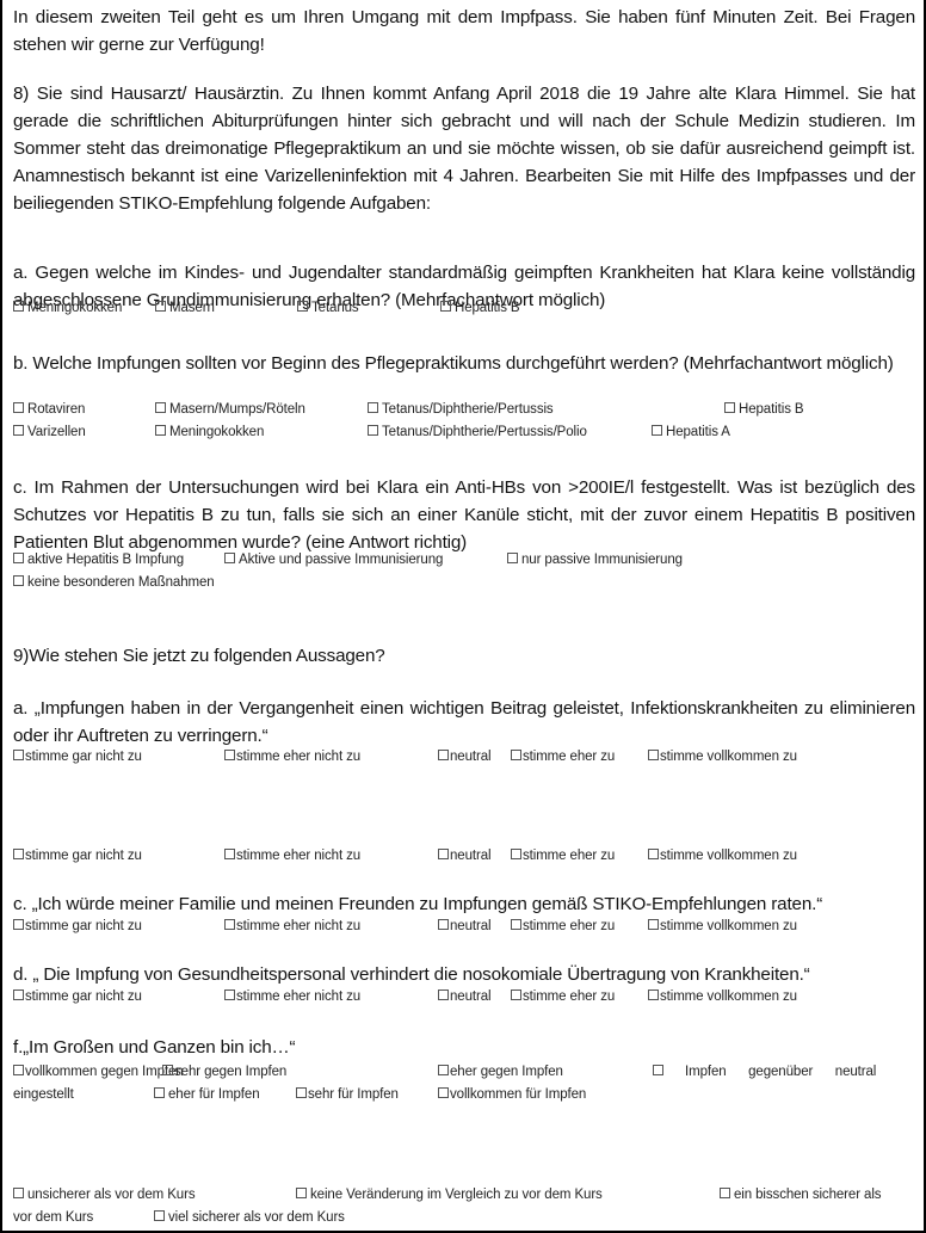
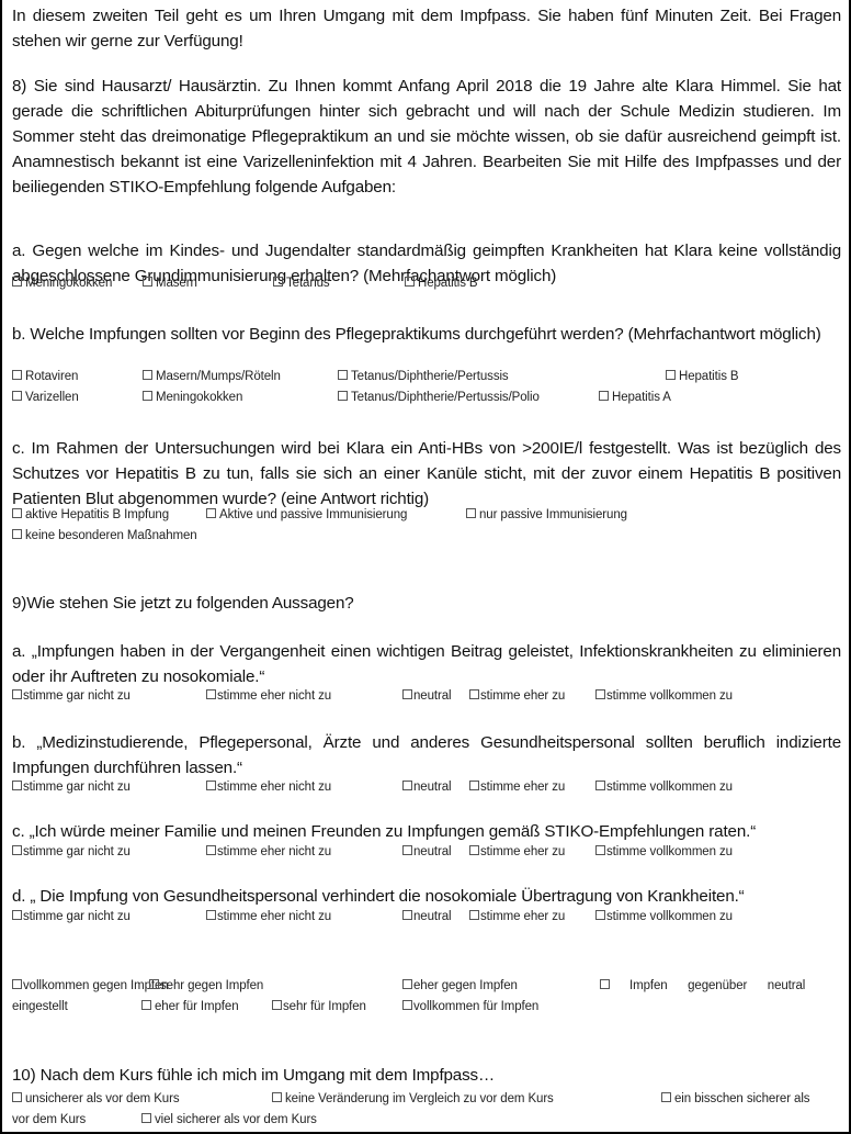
  In diesem zweiten Teil geht es um Ihren Umgang mit dem Impfpass. Sie haben fünf Minuten Zeit. Bei Fragen stehen wir gerne zur Verfügung!
  8) Sie sind Hausarzt/ Hausärztin. Zu Ihnen kommt Anfang April 2018 die 19 Jahre alte Klara Himmel. Sie hat gerade die schriftlichen Abiturprüfungen hinter sich gebracht und will nach der Schule Medizin studieren. Im Sommer steht das dreimonatige Pflegepraktikum an und sie möchte wissen, ob sie dafür ausreichend geimpft ist. Anamnestisch bekannt ist eine Varizelleninfektion mit 4 Jahren. Bearbeiten Sie mit Hilfe des Impfpasses und der beiliegenden STIKO-Empfehlung folgende Aufgaben:
  a. Gegen welche im Kindes- und Jugendalter standardmäßig geimpften Krankheiten hat Klara keine vollständig abgeschlossene Grundimmunisierung erhalten? (Mehrfachantwort möglich)
  Meningokokken
  Masern
  Tetanus
  Hepatitis B
  b. Welche Impfungen sollten vor Beginn des Pflegepraktikums durchgeführt werden? (Mehrfachantwort möglich)
  Rotaviren
  Masern/Mumps/Röteln
  Tetanus/Diphtherie/Pertussis
  Hepatitis B
  Varizellen
  Meningokokken
  Tetanus/Diphtherie/Pertussis/Polio
  Hepatitis A
  c. Im Rahmen der Untersuchungen wird bei Klara ein Anti-HBs von >200IE/l festgestellt. Was ist bezüglich des Schutzes vor Hepatitis B zu tun, falls sie sich an einer Kanüle sticht, mit der zuvor einem Hepatitis B positiven Patienten Blut abgenommen wurde? (eine Antwort richtig)
  aktive Hepatitis B Impfung
  Aktive und passive Immunisierung
  nur passive Immunisierung
  keine besonderen Maßnahmen
  9)Wie stehen Sie jetzt zu folgenden Aussagen?
- a. „Impfungen haben in der Vergangenheit einen wichtigen Beitrag geleistet, Infektionskrankheiten zu eliminieren oder ihr Auftreten zu verringern.“
+ a. „Impfungen haben in der Vergangenheit einen wichtigen Beitrag geleistet, Infektionskrankheiten zu eliminieren oder ihr Auftreten zu nosokomiale.“
  stimme gar nicht zu
  stimme eher nicht zu
  neutral
  stimme eher zu
  stimme vollkommen zu
+ b. „Medizinstudierende, Pflegepersonal, Ärzte und anderes Gesundheitspersonal sollten beruflich indizierte Impfungen durchführen lassen.“
  stimme gar nicht zu
  stimme eher nicht zu
  neutral
  stimme eher zu
  stimme vollkommen zu
  c. „Ich würde meiner Familie und meinen Freunden zu Impfungen gemäß STIKO-Empfehlungen raten.“
  stimme gar nicht zu
  stimme eher nicht zu
  neutral
  stimme eher zu
  stimme vollkommen zu
  d. „ Die Impfung von Gesundheitspersonal verhindert die nosokomiale Übertragung von Krankheiten.“
  stimme gar nicht zu
  stimme eher nicht zu
  neutral
  stimme eher zu
  stimme vollkommen zu
- f.„Im Großen und Ganzen bin ich…“
  vollkommen gegen Impfen
  sehr gegen Impfen
  eher gegen Impfen
  Impfen gegenüber neutral
  eingestellt
  eher für Impfen
  sehr für Impfen
  vollkommen für Impfen
+ 10) Nach dem Kurs fühle ich mich im Umgang mit dem Impfpass…
  unsicherer als vor dem Kurs
  keine Veränderung im Vergleich zu vor dem Kurs
  ein bisschen sicherer als
  vor dem Kurs
  viel sicherer als vor dem Kurs
